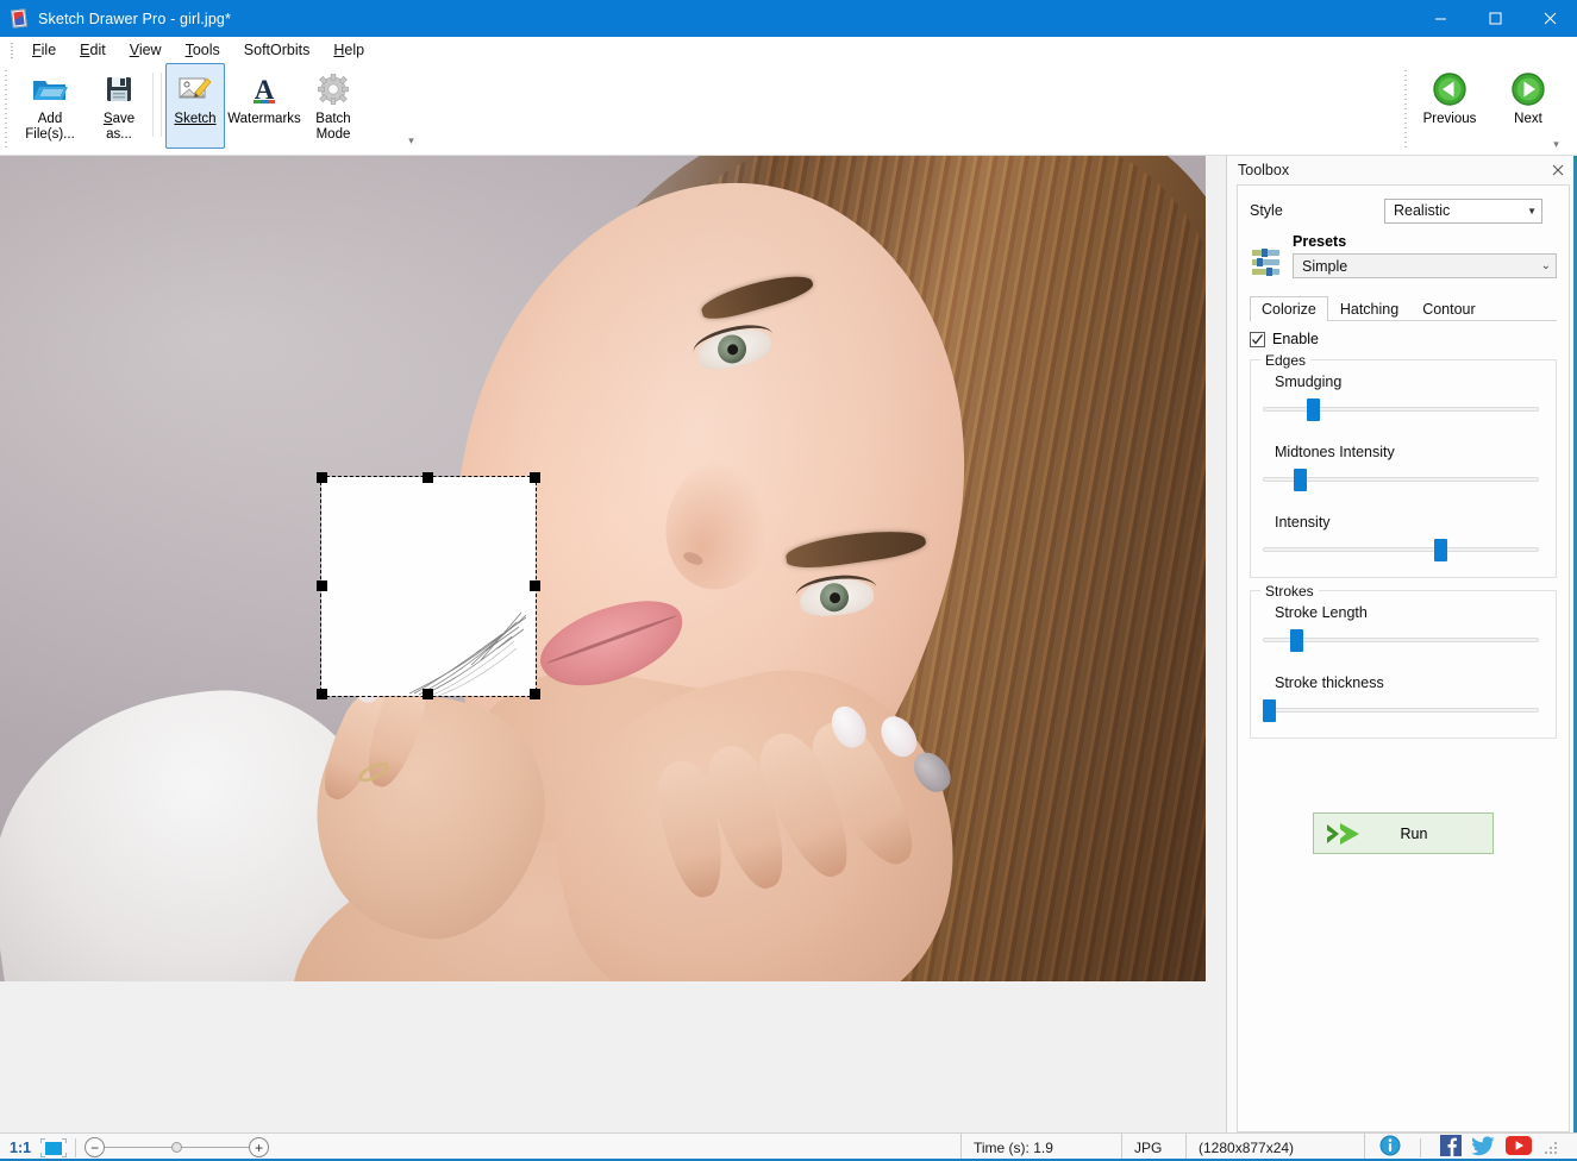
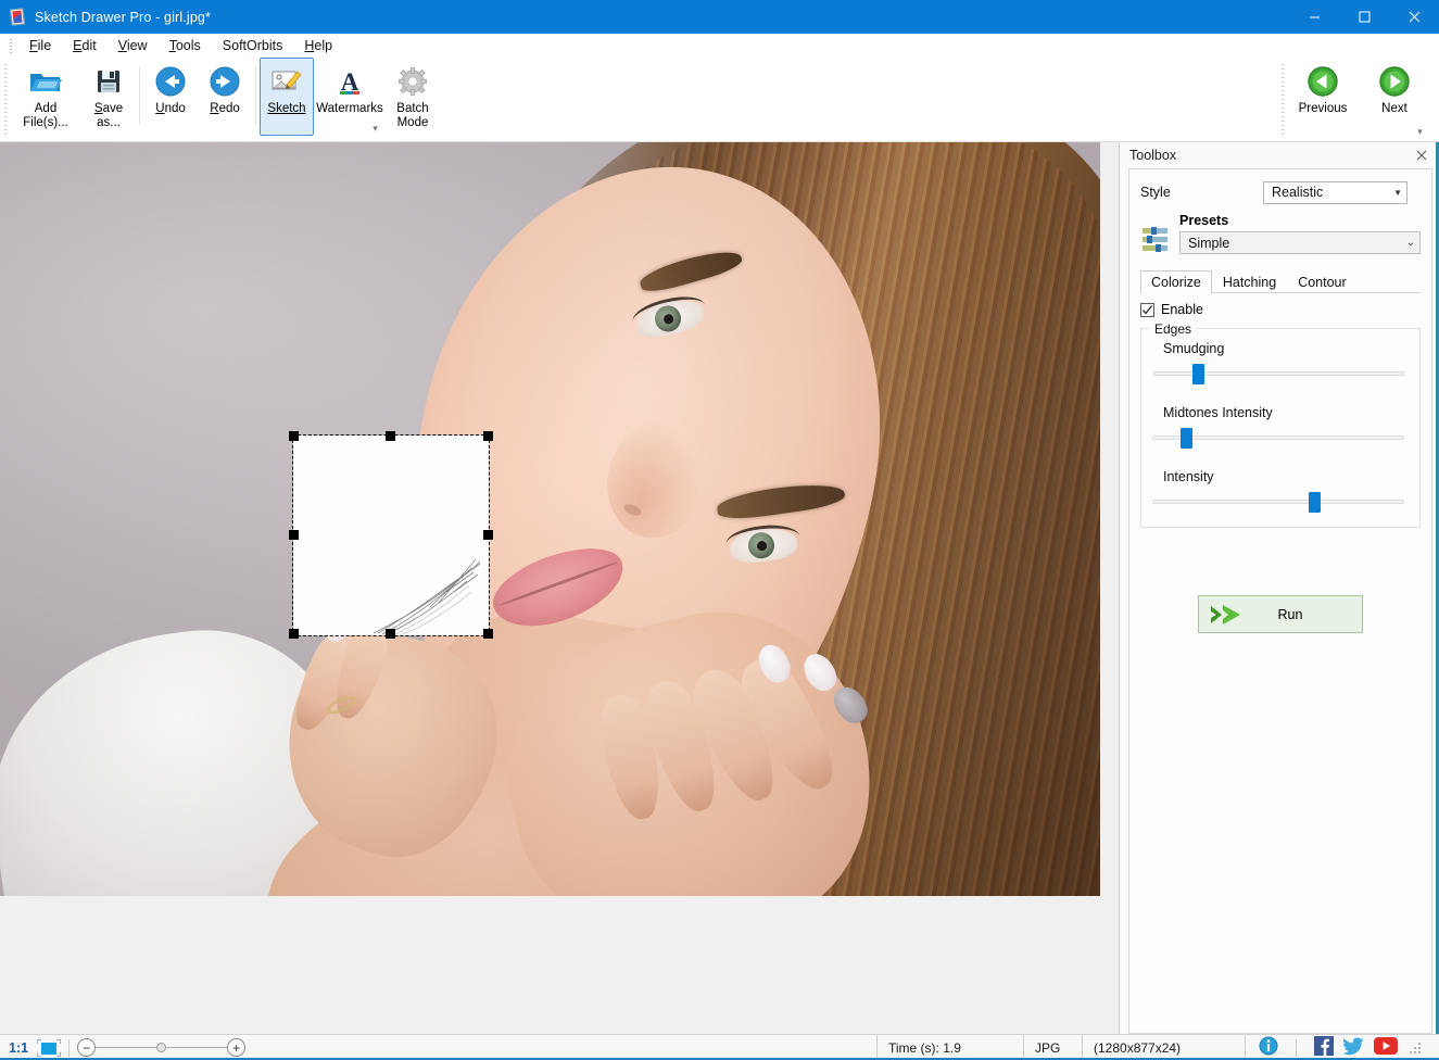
  Sketch Drawer Pro - girl.jpg*
  File
  Edit
  View
  Tools
  SoftOrbits
  Help
  Add
  File(s)...
  Save
  as...
+ Undo
+ Redo
  Sketch
  A
  Watermarks
  Batch
  Mode
  ▾
  Previous
  Next
  ▾
  Toolbox
  Style
  Realistic
  ▼
  Presets
  Simple
  ⌄
  Colorize
  Hatching
  Contour
  Enable
  Edges
  Smudging
  Midtones Intensity
  Intensity
- Strokes
- Stroke Length
- Stroke thickness
  Run
  1:1
  −
  +
  Time (s): 1.9
  JPG
  (1280x877x24)
